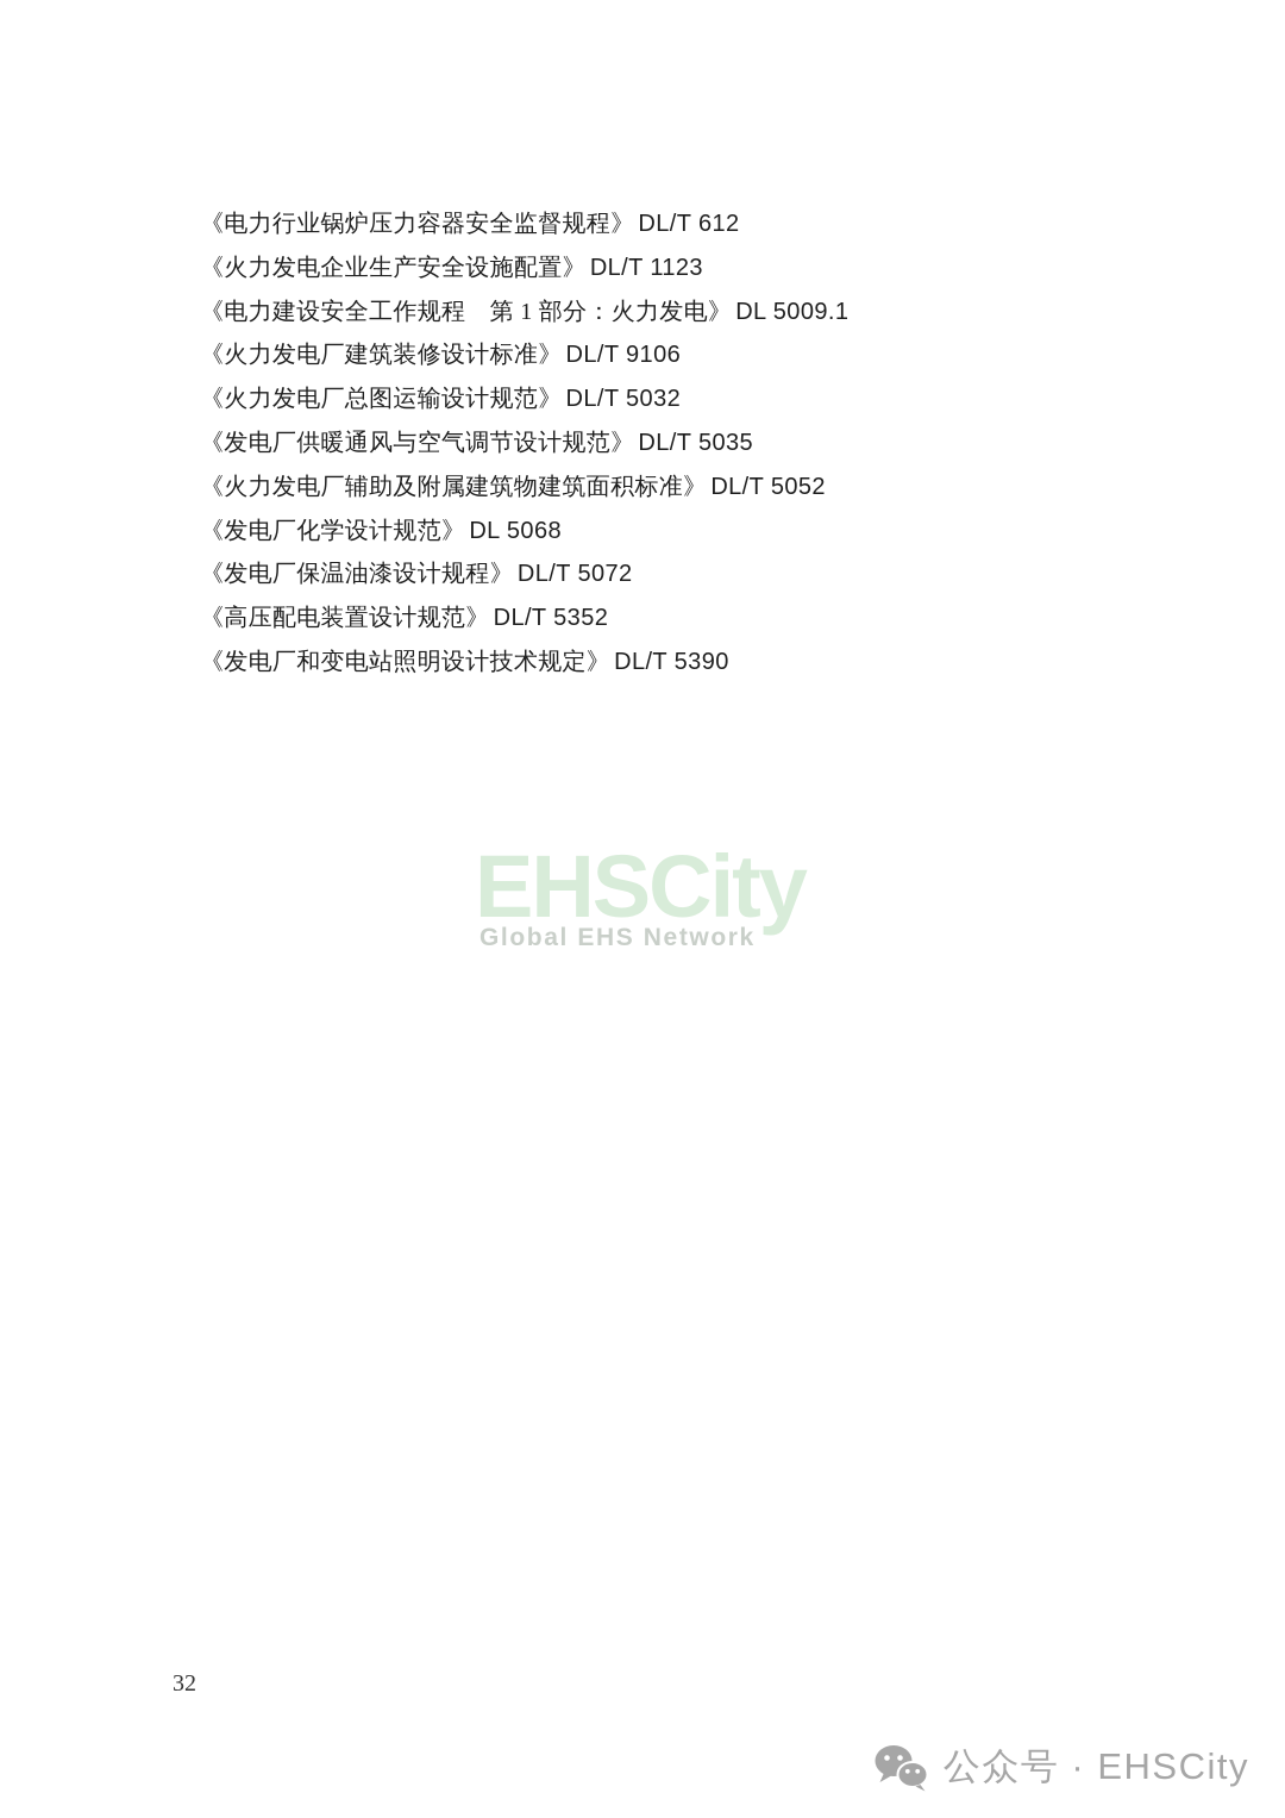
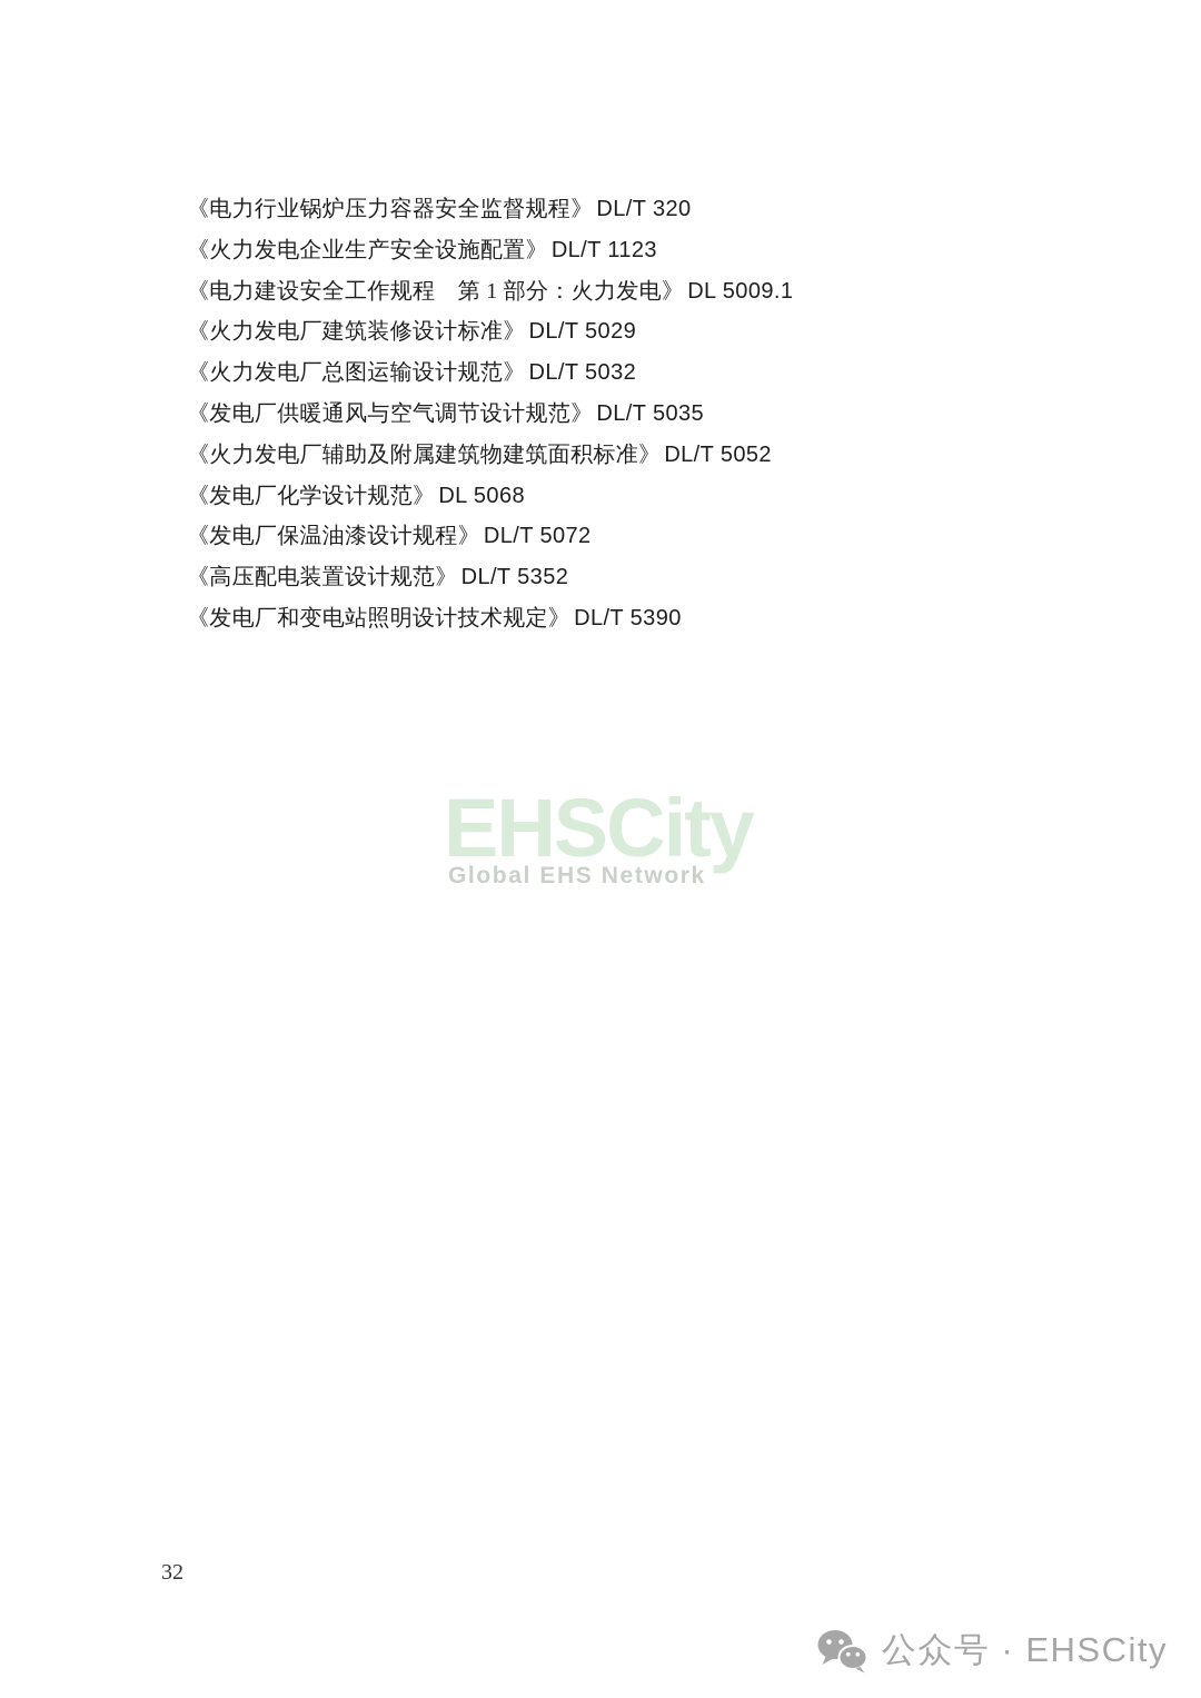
- 《电力行业锅炉压力容器安全监督规程》 DL/T 612
+ 《电力行业锅炉压力容器安全监督规程》 DL/T 320
  《火力发电企业生产安全设施配置》 DL/T 1123
  《电力建设安全工作规程 第 1 部分：火力发电》 DL 5009.1
- 《火力发电厂建筑装修设计标准》 DL/T 9106
+ 《火力发电厂建筑装修设计标准》 DL/T 5029
  《火力发电厂总图运输设计规范》 DL/T 5032
  《发电厂供暖通风与空气调节设计规范》 DL/T 5035
  《火力发电厂辅助及附属建筑物建筑面积标准》 DL/T 5052
  《发电厂化学设计规范》 DL 5068
  《发电厂保温油漆设计规程》 DL/T 5072
  《高压配电装置设计规范》 DL/T 5352
  《发电厂和变电站照明设计技术规定》 DL/T 5390
  EHSCity
  Global EHS Network
  32
  公众号 · EHSCity
